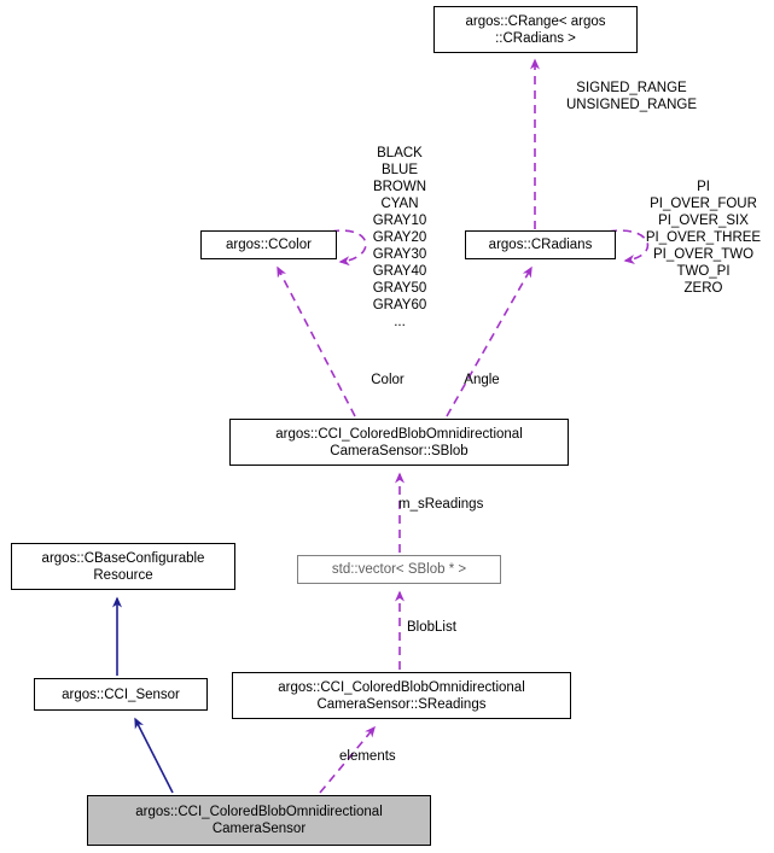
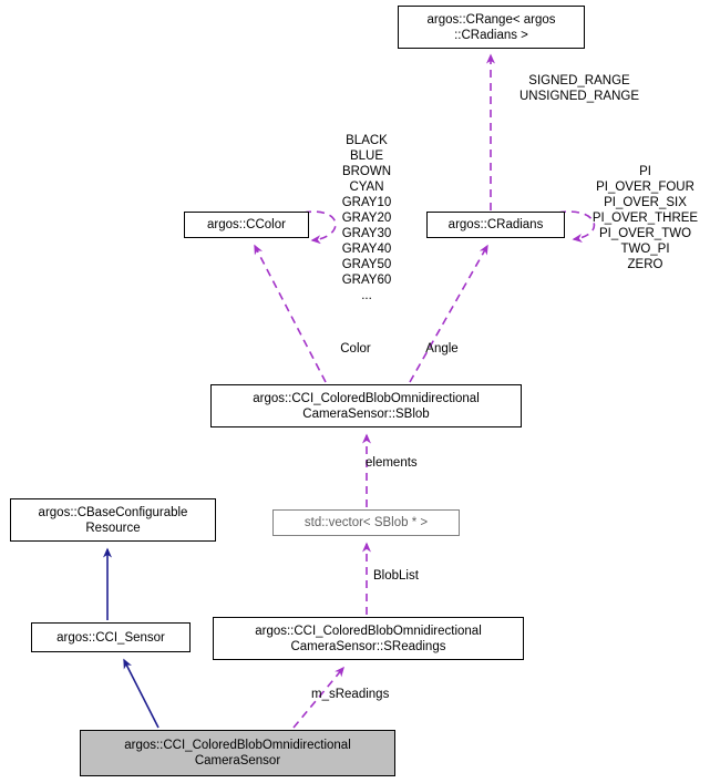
  argos::CRange< argos
  ::CRadians >
  argos::CColor
  argos::CRadians
  argos::CCI_ColoredBlobOmnidirectional
  CameraSensor::SBlob
  std::vector< SBlob * >
  argos::CBaseConfigurable
  Resource
  argos::CCI_ColoredBlobOmnidirectional
  CameraSensor::SReadings
  argos::CCI_Sensor
  argos::CCI_ColoredBlobOmnidirectional
  CameraSensor
  SIGNED_RANGE
  UNSIGNED_RANGE
  BLACK
  BLUE
  BROWN
  CYAN
  GRAY10
  GRAY20
  GRAY30
  GRAY40
  GRAY50
  GRAY60
  ...
  PI
  PI_OVER_FOUR
  PI_OVER_SIX
  PI_OVER_THREE
  PI_OVER_TWO
  TWO_PI
  ZERO
  Color
  Angle
- m_sReadings
+ elements
  BlobList
- elements
+ m_sReadings
